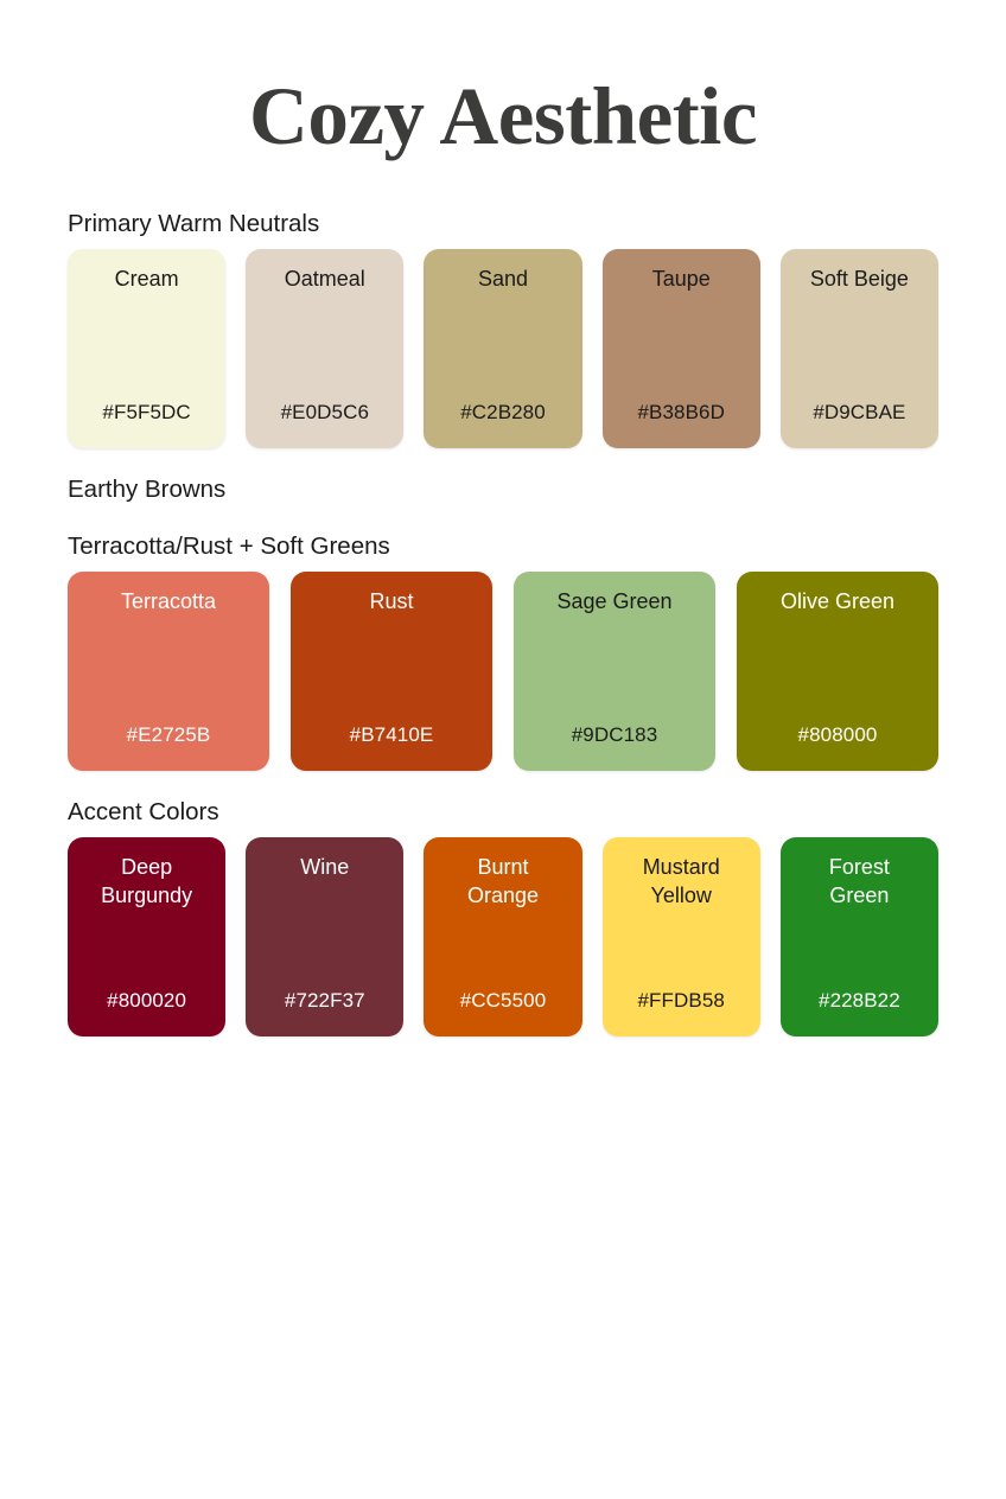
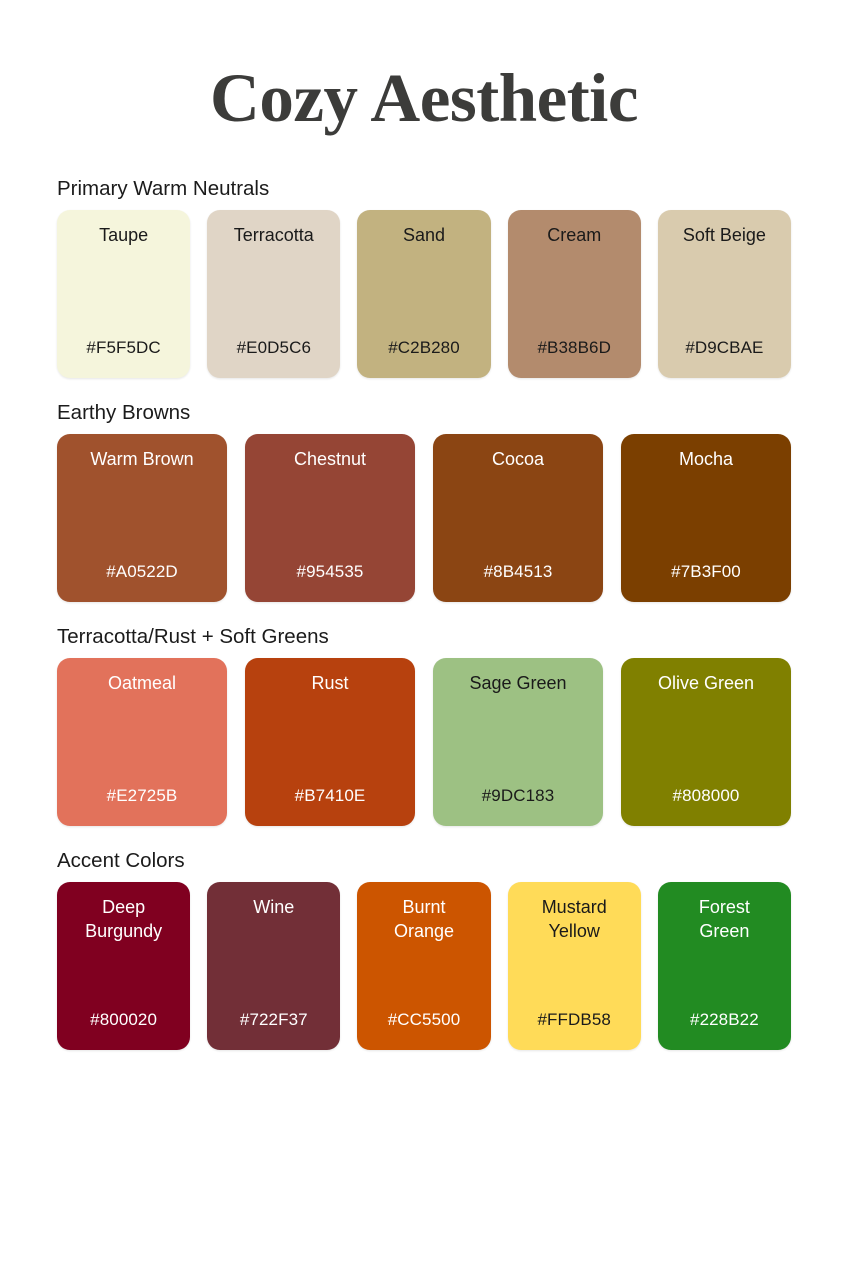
  Cozy Aesthetic
  Primary Warm Neutrals
- Cream
+ Taupe
  #F5F5DC
- Oatmeal
+ Terracotta
  #E0D5C6
  Sand
  #C2B280
- Taupe
+ Cream
  #B38B6D
  Soft Beige
  #D9CBAE
  Earthy Browns
+ Warm Brown
+ #A0522D
+ Chestnut
+ #954535
+ Cocoa
+ #8B4513
+ Mocha
+ #7B3F00
  Terracotta/Rust + Soft Greens
- Terracotta
+ Oatmeal
  #E2725B
  Rust
  #B7410E
  Sage Green
  #9DC183
  Olive Green
  #808000
  Accent Colors
  Deep
  Burgundy
  #800020
  Wine
  #722F37
  Burnt
  Orange
  #CC5500
  Mustard
  Yellow
  #FFDB58
  Forest
  Green
  #228B22
